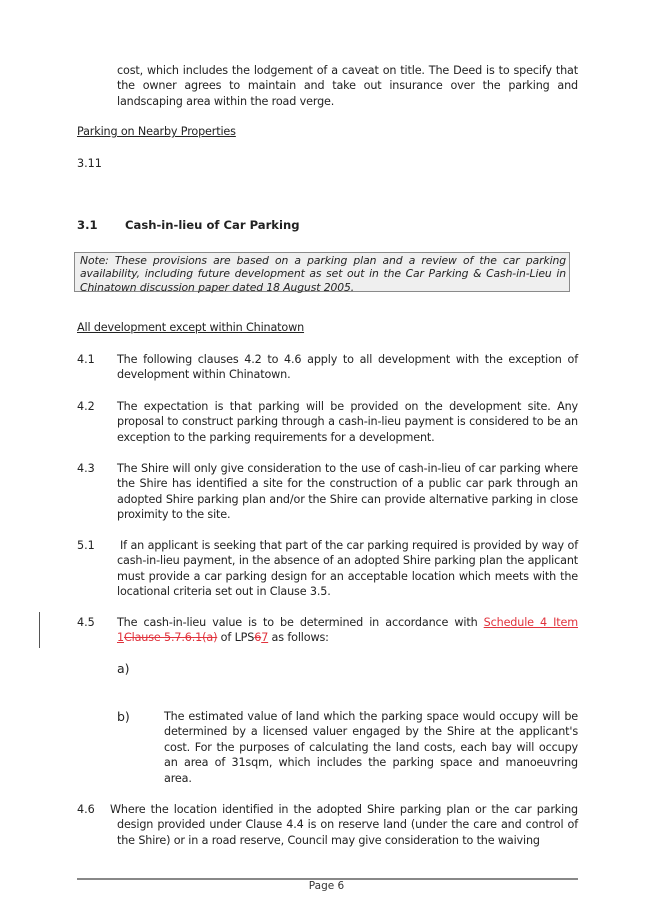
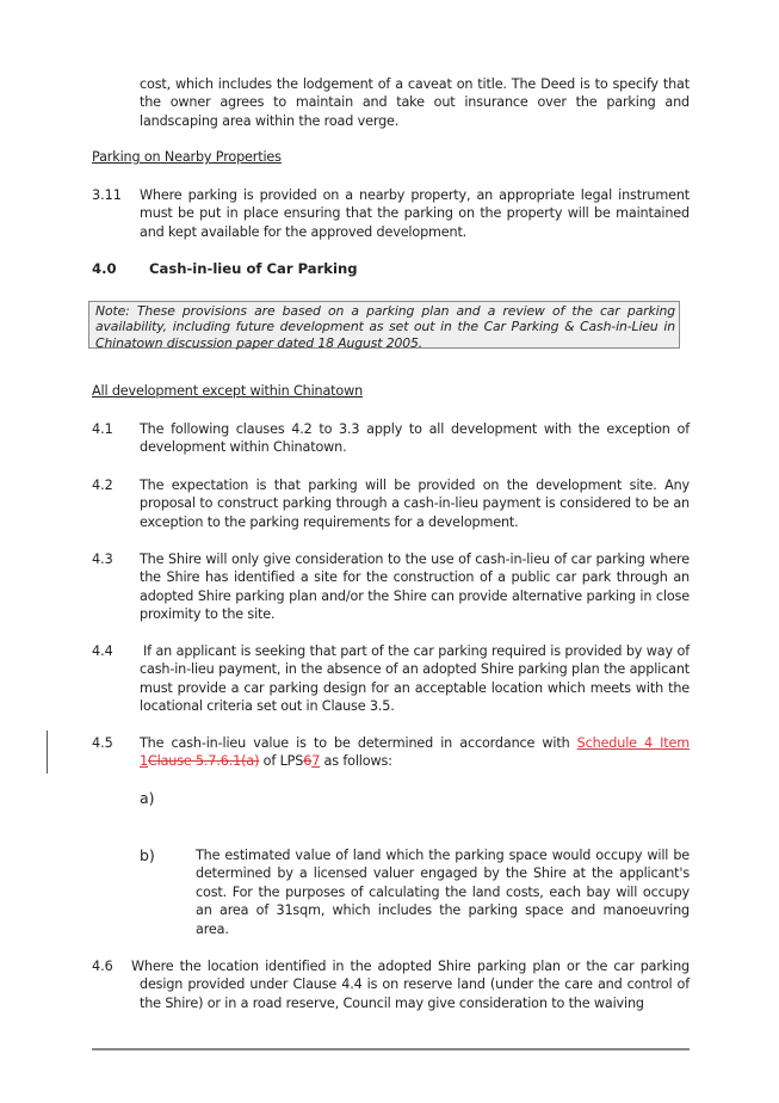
  cost, which includes the lodgement of a caveat on title. The Deed is to specify that the owner agrees to maintain and take out insurance over the parking and landscaping area within the road verge.
  Parking on Nearby Properties
  3.11
+ Where parking is provided on a nearby property, an appropriate legal instrument must be put in place ensuring that the parking on the property will be maintained and kept available for the approved development.
- 3.1
+ 4.0
  Cash-in-lieu of Car Parking
  Note: These provisions are based on a parking plan and a review of the car parking availability, including future development as set out in the Car Parking & Cash-in-Lieu in Chinatown discussion paper dated 18 August 2005.
  All development except within Chinatown
  4.1
- The following clauses 4.2 to 4.6 apply to all development with the exception of development within Chinatown.
+ The following clauses 4.2 to 3.3 apply to all development with the exception of development within Chinatown.
  4.2
  The expectation is that parking will be provided on the development site. Any proposal to construct parking through a cash-in-lieu payment is considered to be an exception to the parking requirements for a development.
  4.3
  The Shire will only give consideration to the use of cash-in-lieu of car parking where the Shire has identified a site for the construction of a public car park through an adopted Shire parking plan and/or the Shire can provide alternative parking in close proximity to the site.
- 5.1
+ 4.4
  If an applicant is seeking that part of the car parking required is provided by way of cash-in-lieu payment, in the absence of an adopted Shire parking plan the applicant must provide a car parking design for an acceptable location which meets with the locational criteria set out in Clause 3.5.
  4.5
  The cash-in-lieu value is to be determined in accordance with Schedule 4 Item 1Clause 5.7.6.1(a) of LPS67 as follows:
  a)
  b)
  The estimated value of land which the parking space would occupy will be determined by a licensed valuer engaged by the Shire at the applicant's cost. For the purposes of calculating the land costs, each bay will occupy an area of 31sqm, which includes the parking space and manoeuvring area.
  4.6
  Where the location identified in the adopted Shire parking plan or the car parking design provided under Clause 4.4 is on reserve land (under the care and control of the Shire) or in a road reserve, Council may give consideration to the waiving
- Page 6
